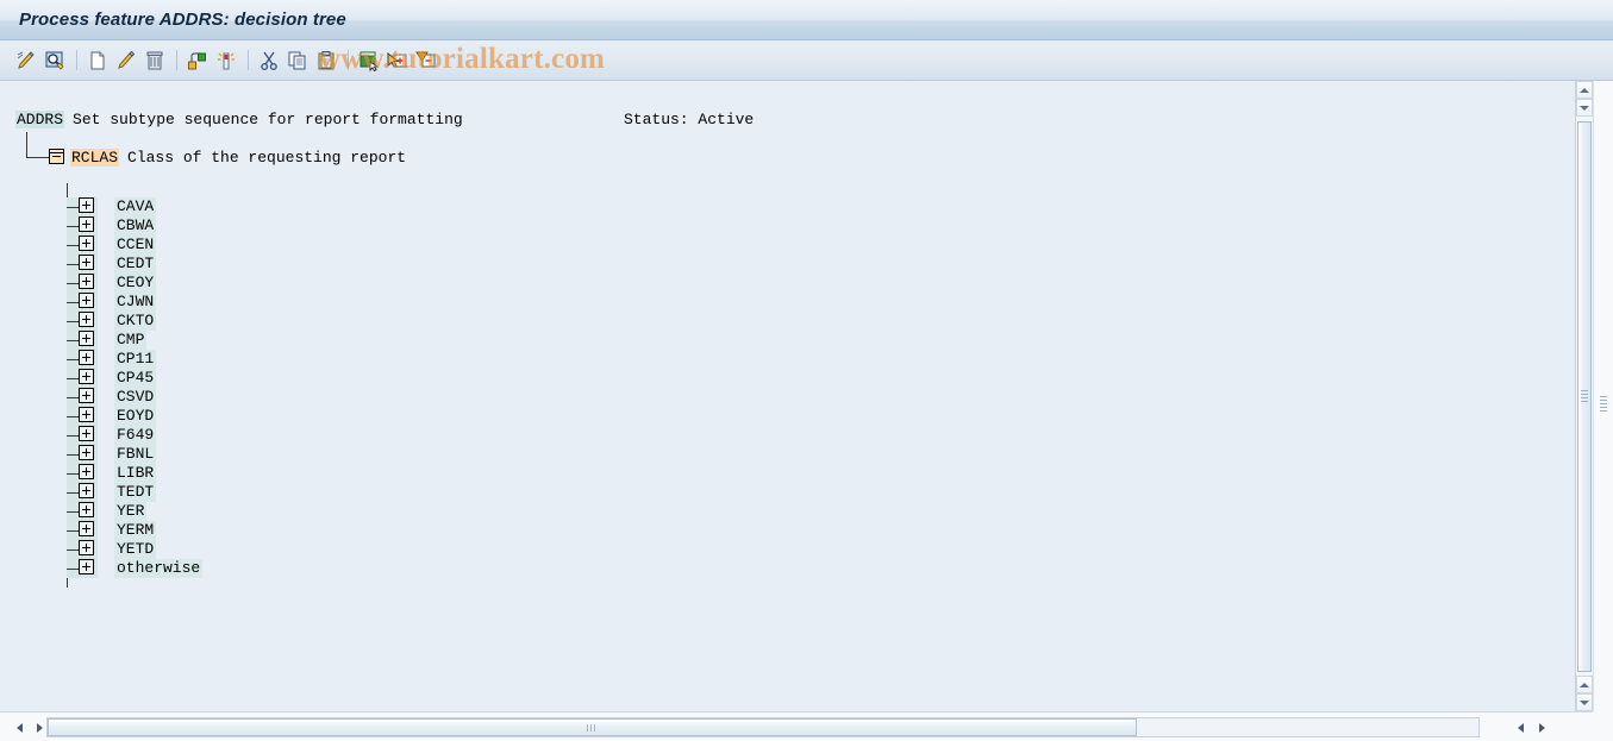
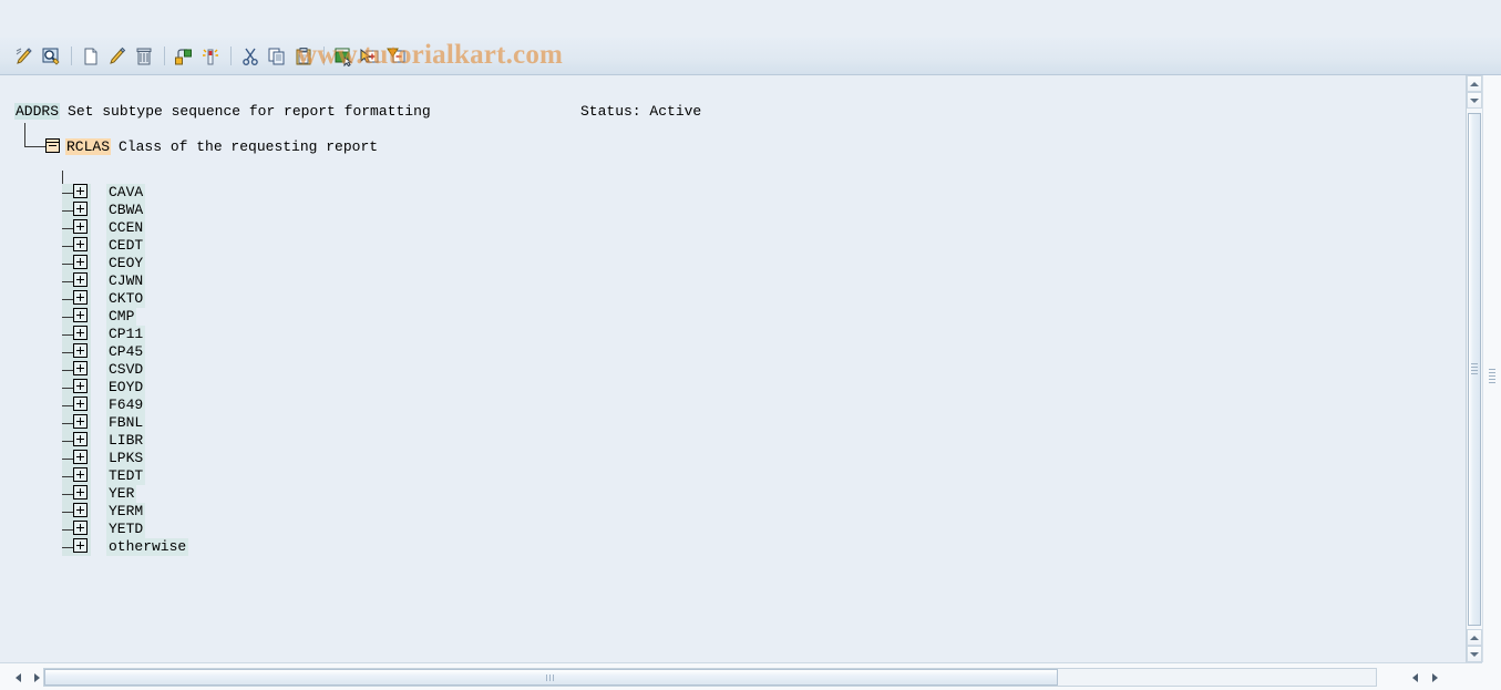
- Process feature ADDRS: decision tree
  www.tutorialkart.com
  ADDRS Set subtype sequence for report formatting
  Status: Active
  RCLAS Class of the requesting report
  CAVA
  CBWA
  CCEN
  CEDT
  CEOY
  CJWN
  CKTO
  CMP
  CP11
  CP45
  CSVD
  EOYD
  F649
  FBNL
  LIBR
+ LPKS
  TEDT
  YER
  YERM
  YETD
  otherwise
